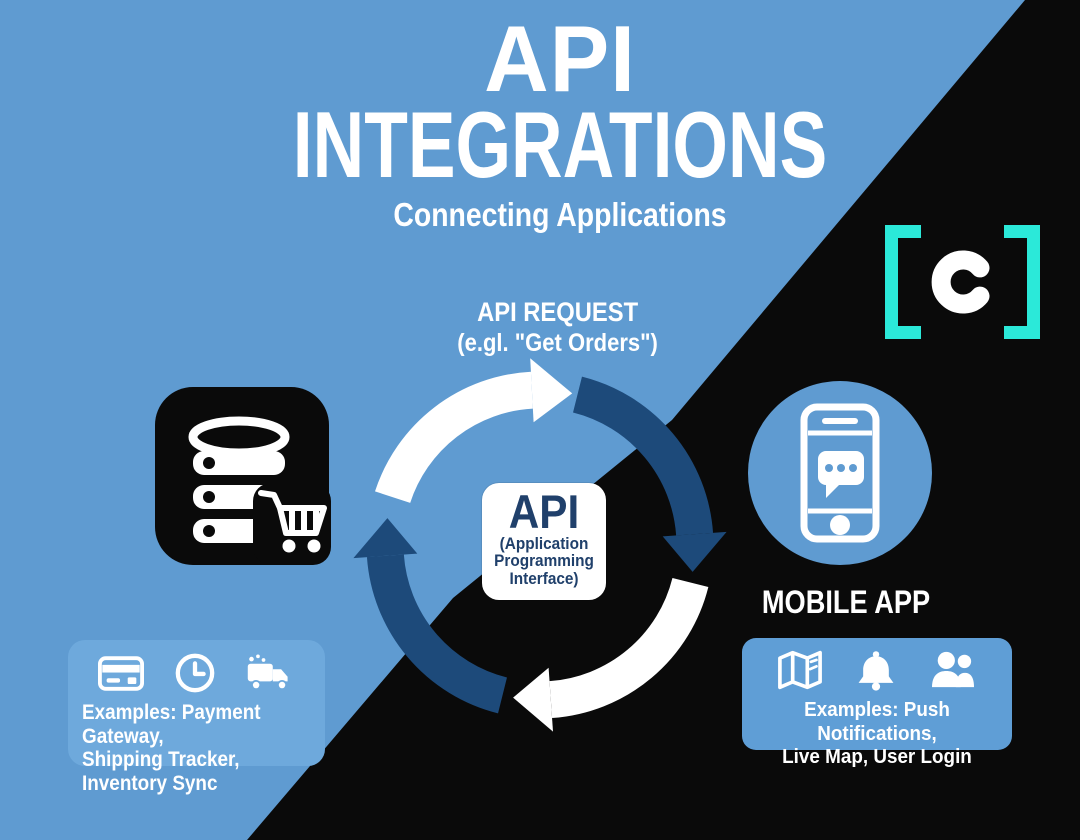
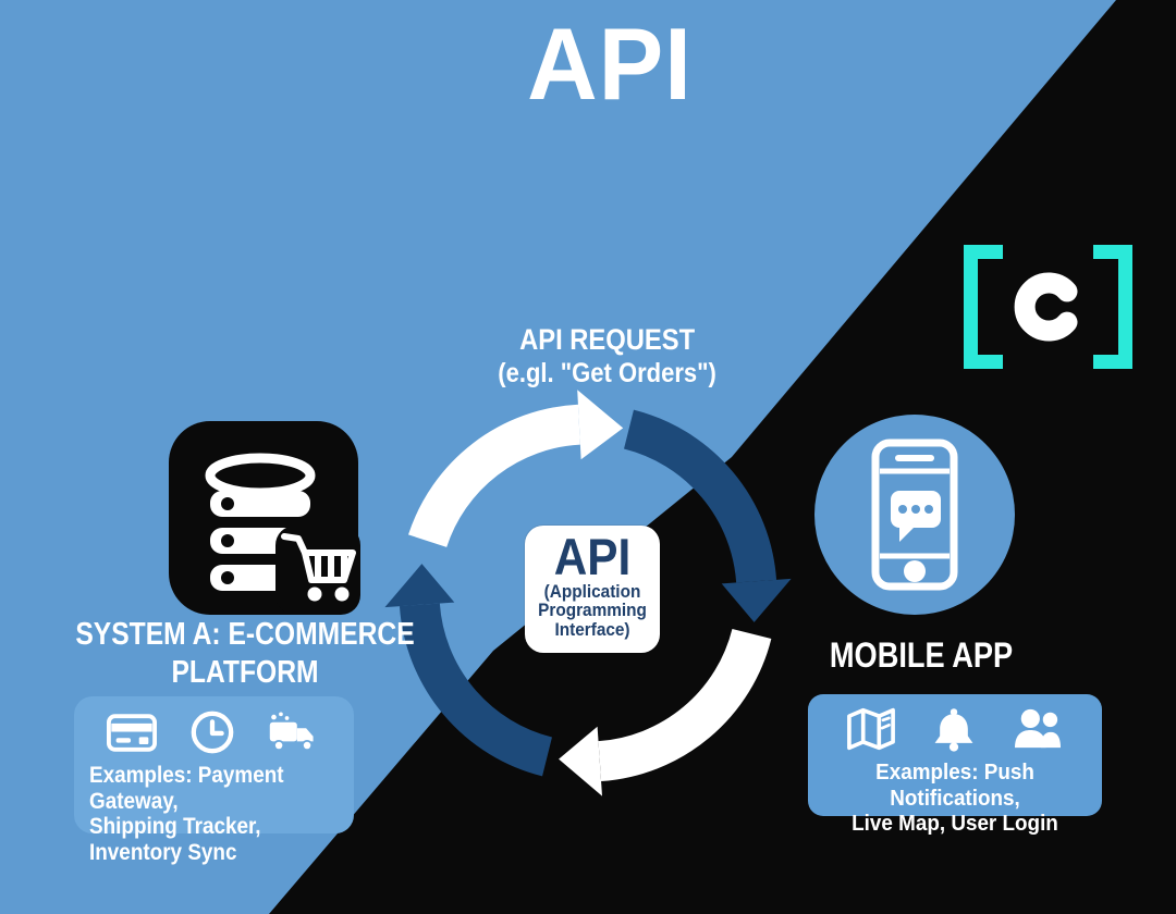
  API
- INTEGRATIONS
- Connecting Applications
  API REQUEST
  (e.gl. "Get Orders")
  API
  (Application
  Programming
  Interface)
+ SYSTEM A: E-COMMERCE
+ PLATFORM
  Examples: Payment Gateway,
  Shipping Tracker,
  Inventory Sync
  MOBILE APP
  Examples: Push Notifications,
  Live Map, User Login
